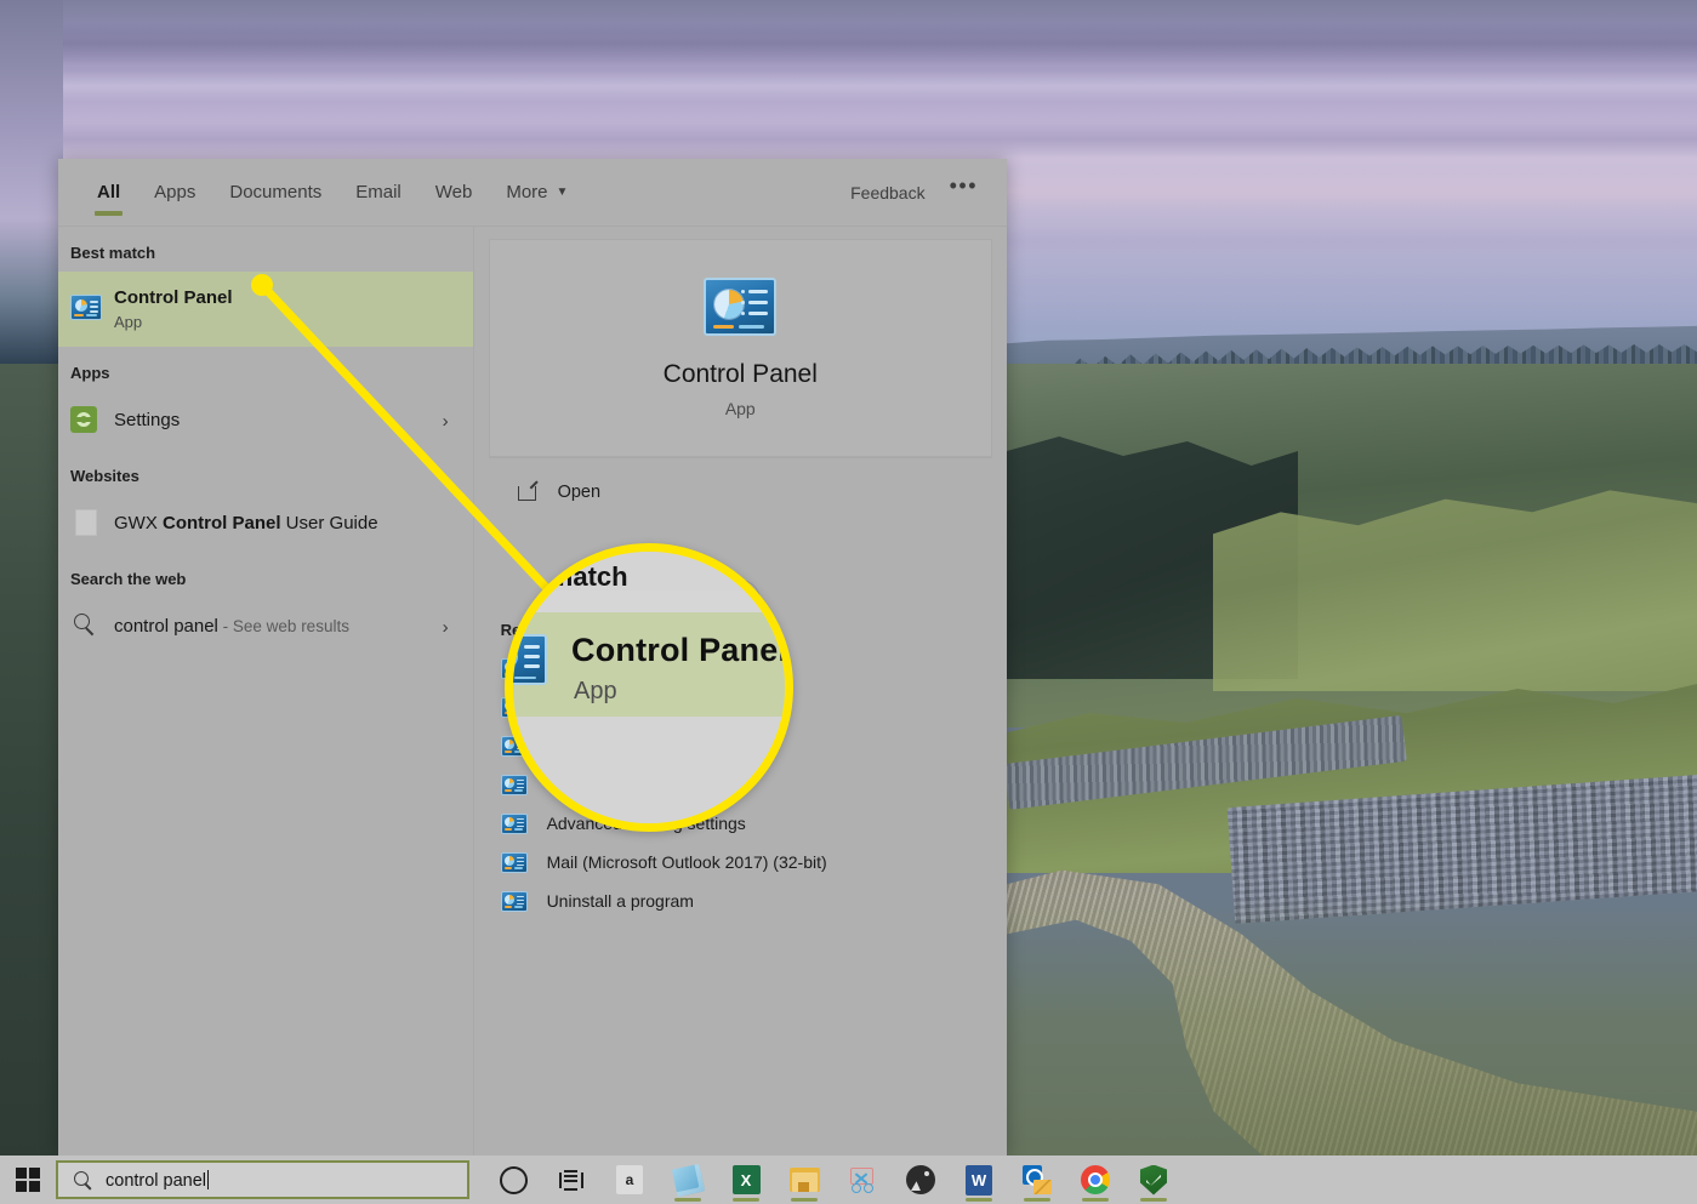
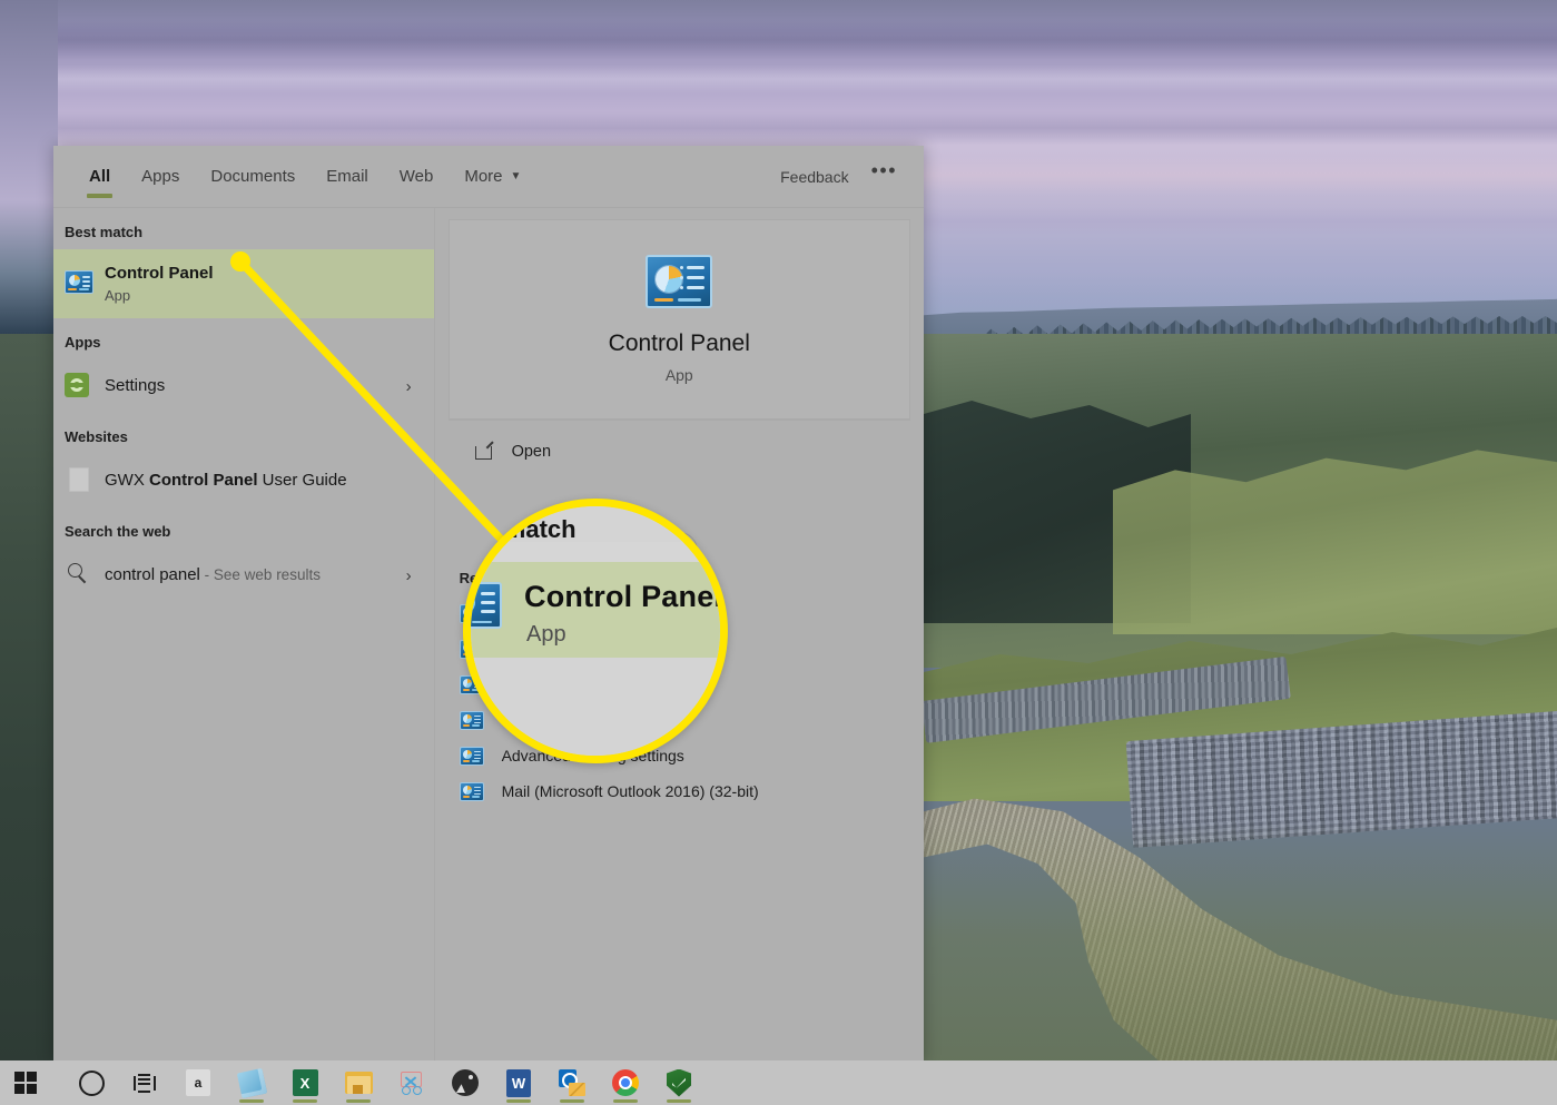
  All
  Apps
  Documents
  Email
  Web
  More
  ▼
  Feedback
  •••
  Best match
  Control Panel
  App
  Apps
  Settings
  ›
  Websites
  GWX Control Panel User Guide
  Search the web
  control panel - See web results
  ›
  Control Panel
  App
  Open
- Mail (Microsoft Outlook 2017) (32-bit)
+ Mail (Microsoft Outlook 2016) (32-bit)
- Uninstall a program
  st match
  Control Panel
  App
  Sou
- control panel
  a
  X
  W
